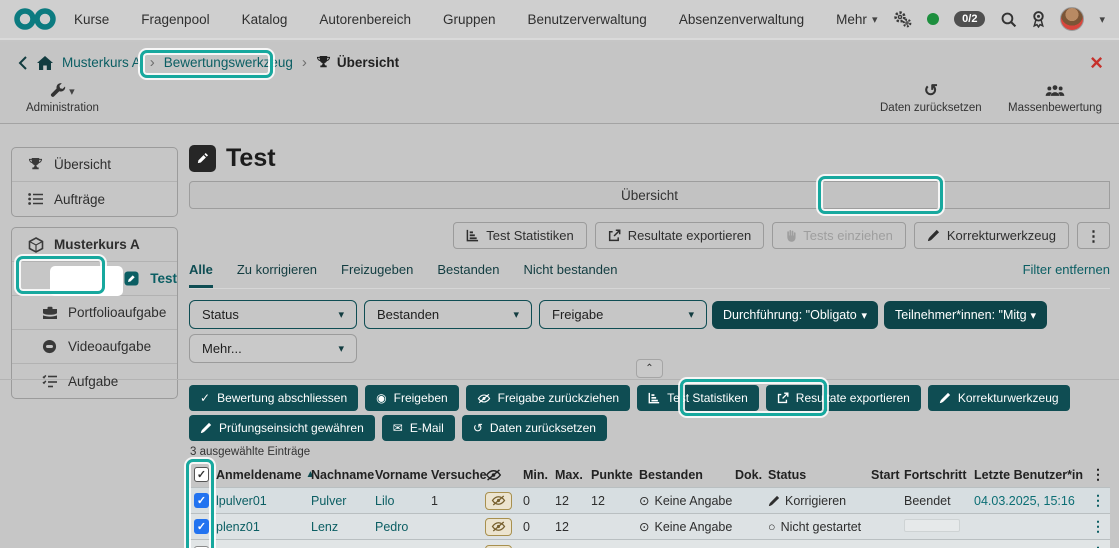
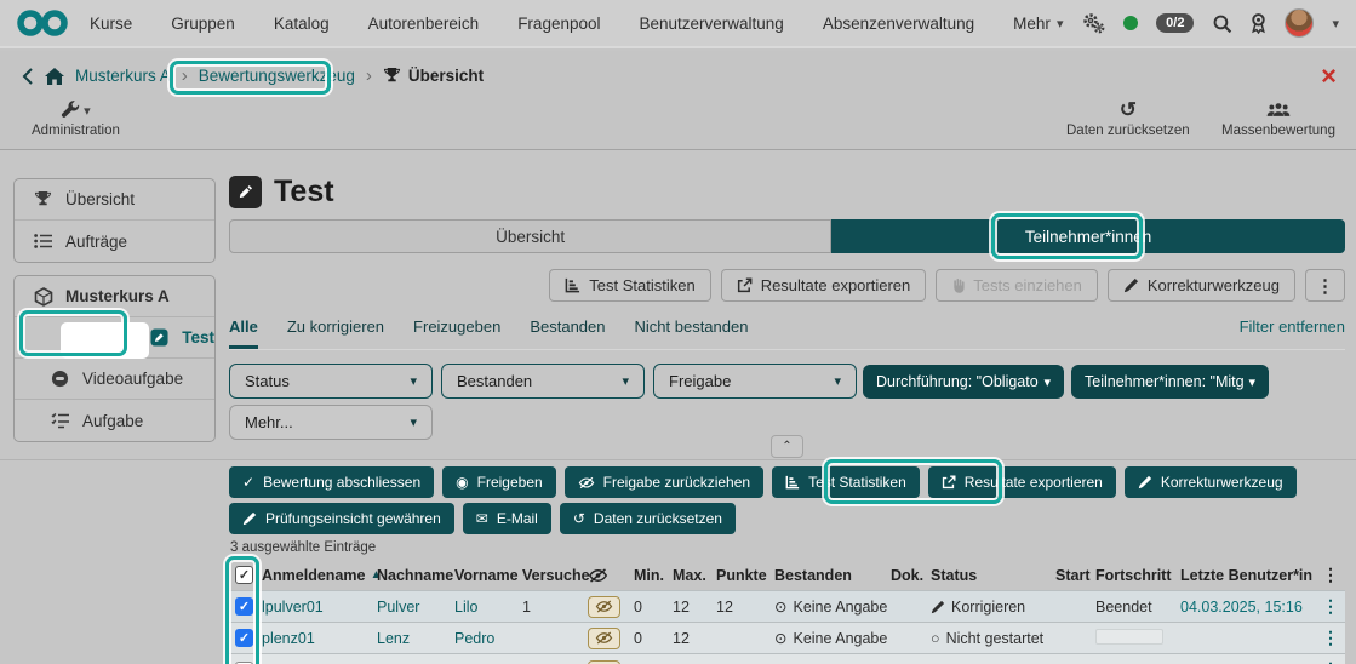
  Kurse
- Fragenpool
+ Gruppen
  Katalog
  Autorenbereich
- Gruppen
+ Fragenpool
  Benutzerverwaltung
  Absenzenverwaltung
  Mehr
  ▾
  0/2
  ▾
  Musterkurs A
  ›
  Bewertungswerkzeug
  ›
  Übersicht
  ×
  ▾
  Administration
  ↺
  Daten zurücksetzen
  Massenbewertung
  Übersicht
  Aufträge
  Musterkurs A
  Test
- Portfolioaufgabe
  Videoaufgabe
  Aufgabe
  Test
  Übersicht
+ Teilnehmer*innen
  Test Statistiken
  Resultate exportieren
  Tests einziehen
  Korrekturwerkzeug
  ⋮
  Alle
  Zu korrigieren
  Freizugeben
  Bestanden
  Nicht bestanden
  Filter entfernen
  Status
  ▾
  Bestanden
  ▾
  Freigabe
  ▾
  Durchführung: "Obligato
  ▾
  Teilnehmer*innen: "Mitg
  ▾
  Mehr...
  ▾
  ⌃
  ✓
  Bewertung abschliessen
  ◉
  Freigeben
  Freigabe zurückziehen
  Test Statistiken
  Resultate exportieren
  Korrekturwerkzeug
  Prüfungseinsicht gewähren
  ✉
  E-Mail
  ↺
  Daten zurücksetzen
  3 ausgewählte Einträge
  ✓
  Anmeldename
  ▲
  Nachname
  Vorname
  Versuche
  Min.
  Max.
  Punkte
  Bestanden
  Dok.
  Status
  Start
  Fortschritt
  Letzte Benutzer*in
  ⋮
  ✓
  lpulver01
  Pulver
  Lilo
  1
  0
  12
  12
  ⊙
  Keine Angabe
  Korrigieren
  Beendet
  04.03.2025, 15:16
  ⋮
  ✓
  plenz01
  Lenz
  Pedro
  0
  12
  ⊙
  Keine Angabe
  ○
  Nicht gestartet
  ⋮
